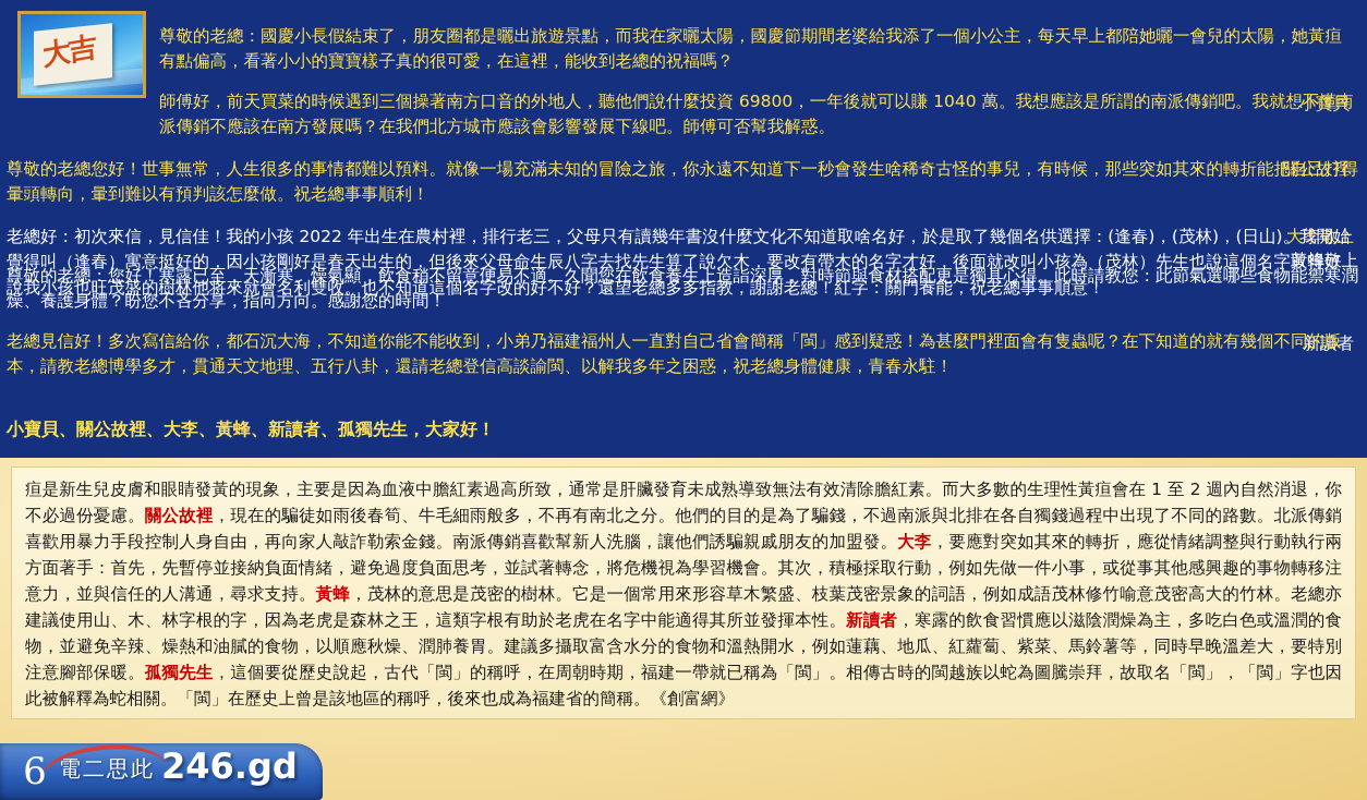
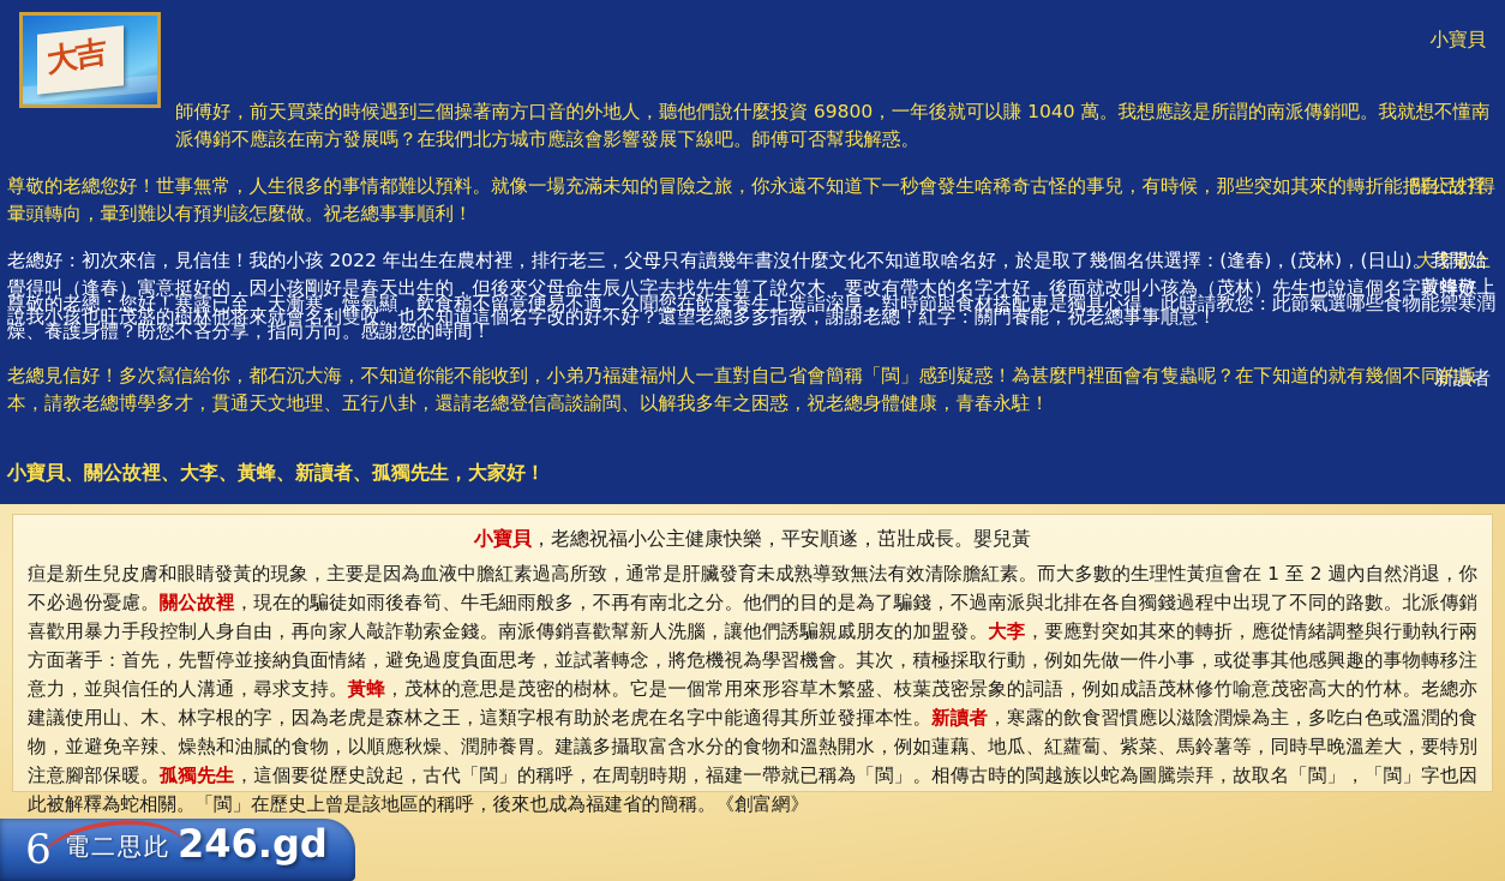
- 尊敬的老總：國慶小長假結束了，朋友圈都是曬出旅遊景點，而我在家曬太陽，國慶節期間老婆給我添了一個小公主，每天早上都陪她曬一會兒的太陽，她黃疸有點偏高，看著小小的寶寶樣子真的很可愛，在這裡，能收到老總的祝福嗎？
  小寶貝
  師傅好，前天買菜的時候遇到三個操著南方口音的外地人，聽他們說什麼投資 69800，一年後就可以賺 1040 萬。我想應該是所謂的南派傳銷吧。我就想不懂南派傳銷不應該在南方發展嗎？在我們北方城市應該會影響發展下線吧。師傅可否幫我解惑。
  關公故裡
  尊敬的老總您好！世事無常，人生很多的事情都難以預料。就像一場充滿未知的冒險之旅，你永遠不知道下一秒會發生啥稀奇古怪的事兒，有時候，那些突如其來的轉折能把自己打得暈頭轉向，暈到難以有預判該怎麼做。祝老總事事順利！
  大李敬上
  老總好：初次來信，見信佳！我的小孩 2022 年出生在農村裡，排行老三，父母只有讀幾年書沒什麼文化不知道取啥名好，於是取了幾個名供選擇：(逢春)，(茂林)，(日山)。我開始覺得叫（逢春）寓意挺好的，因小孩剛好是春天出生的，但後來父母命生辰八字去找先生算了說欠木，要改有帶木的名字才好，後面就改叫小孩為（茂林）先生也說這個名字取得好，說我小孩也旺茂盛的樹林他将來就會名利雙收。也不知道這個名字改的好不好？還望老總多多指教，謝謝老總！紅字：關門養能，祝老總事事順意！
  黃蜂敬上
  尊敬的老總：您好！寒露已至，天漸寒、燥氣顯，飲食稍不留意便易不適。久聞您在飲食養生上造詣深厚，對時節與食材搭配更是獨具心得。此時請教您：此節氣選哪些食物能禦寒潤燥、養護身體？盼您不吝分享，指向方向。感謝您的時間！
  新讀者
  老總見信好！多次寫信給你，都石沉大海，不知道你能不能收到，小弟乃福建福州人一直對自己省會簡稱「閩」感到疑惑！為甚麼門裡面會有隻蟲呢？在下知道的就有幾個不同的版本，請教老總博學多才，貫通天文地理、五行八卦，還請老總登信高談諭閩、以解我多年之困惑，祝老總身體健康，青春永駐！
  小寶貝、關公故裡、大李、黃蜂、新讀者、孤獨先生，大家好！
+ 小寶貝，老總祝福小公主健康快樂，平安順遂，茁壯成長。嬰兒黃
  疸是新生兒皮膚和眼睛發黃的現象，主要是因為血液中膽紅素過高所致，通常是肝臟發育未成熟導致無法有效清除膽紅素。而大多數的生理性黃疸會在 1 至 2 週內自然消退，你不必過份憂慮。關公故裡，現在的騙徒如雨後春筍、牛毛細雨般多，不再有南北之分。他們的目的是為了騙錢，不過南派與北排在各自獨錢過程中出現了不同的路數。北派傳銷喜歡用暴力手段控制人身自由，再向家人敲詐勒索金錢。南派傳銷喜歡幫新人洗腦，讓他們誘騙親戚朋友的加盟發。大李，要應對突如其來的轉折，應從情緒調整與行動執行兩方面著手：首先，先暫停並接納負面情緒，避免過度負面思考，並試著轉念，將危機視為學習機會。其次，積極採取行動，例如先做一件小事，或從事其他感興趣的事物轉移注意力，並與信任的人溝通，尋求支持。黃蜂，茂林的意思是茂密的樹林。它是一個常用來形容草木繁盛、枝葉茂密景象的詞語，例如成語茂林修竹喻意茂密高大的竹林。老總亦建議使用山、木、林字根的字，因為老虎是森林之王，這類字根有助於老虎在名字中能適得其所並發揮本性。新讀者，寒露的飲食習慣應以滋陰潤燥為主，多吃白色或溫潤的食物，並避免辛辣、燥熱和油膩的食物，以順應秋燥、潤肺養胃。建議多攝取富含水分的食物和溫熱開水，例如蓮藕、地瓜、紅蘿蔔、紫菜、馬鈴薯等，同時早晚溫差大，要特別注意腳部保暖。孤獨先生，這個要從歷史說起，古代「閩」的稱呼，在周朝時期，福建一帶就已稱為「閩」。相傳古時的閩越族以蛇為圖騰崇拜，故取名「閩」，「閩」字也因此被解釋為蛇相關。「閩」在歷史上曾是該地區的稱呼，後來也成為福建省的簡稱。《創富網》
  6
  電二思此
  246.gd
